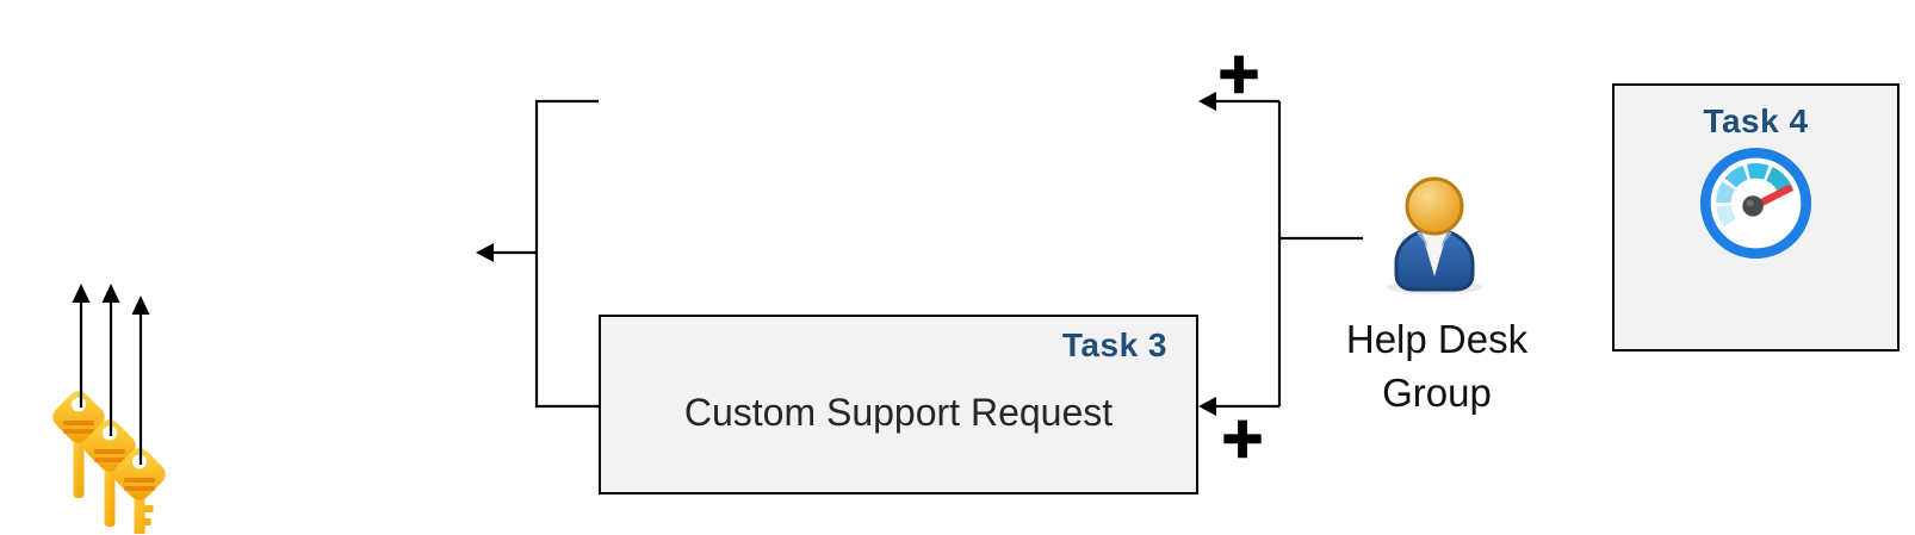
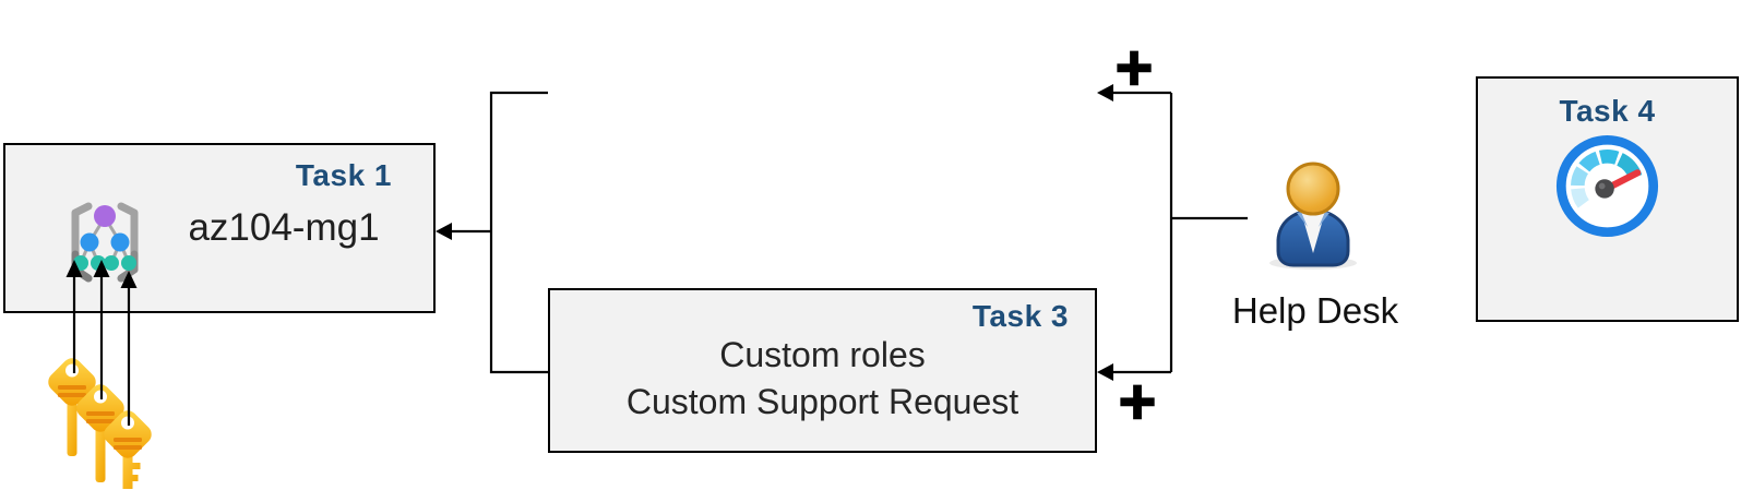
+ Task 1
+ az104-mg1
  Task 3
+ Custom roles
  Custom Support Request
  Task 4
  +
  +
  Help Desk
- Group
